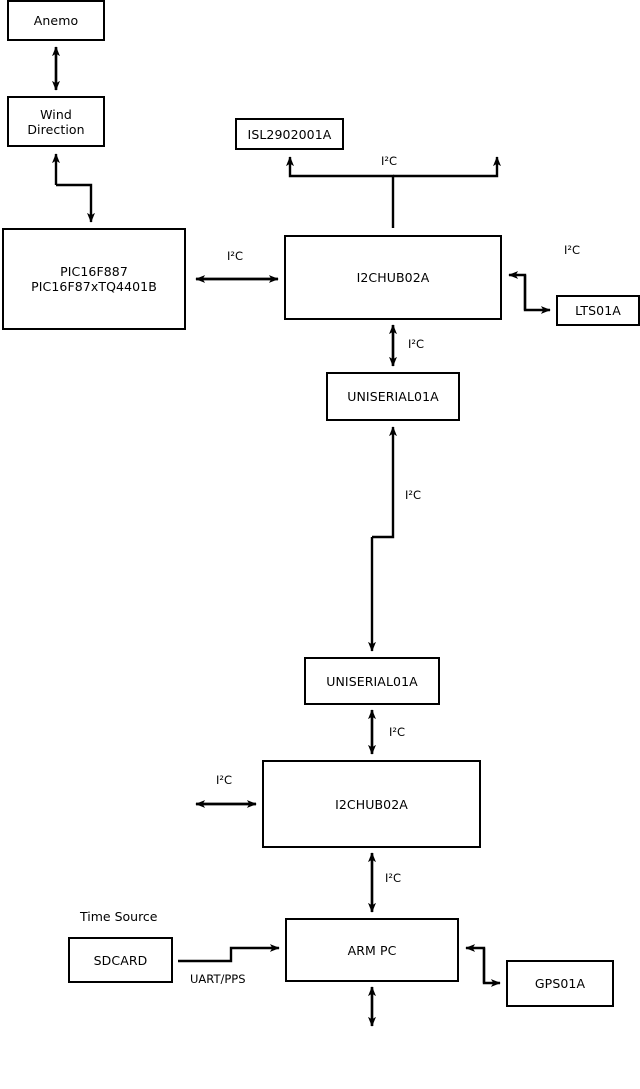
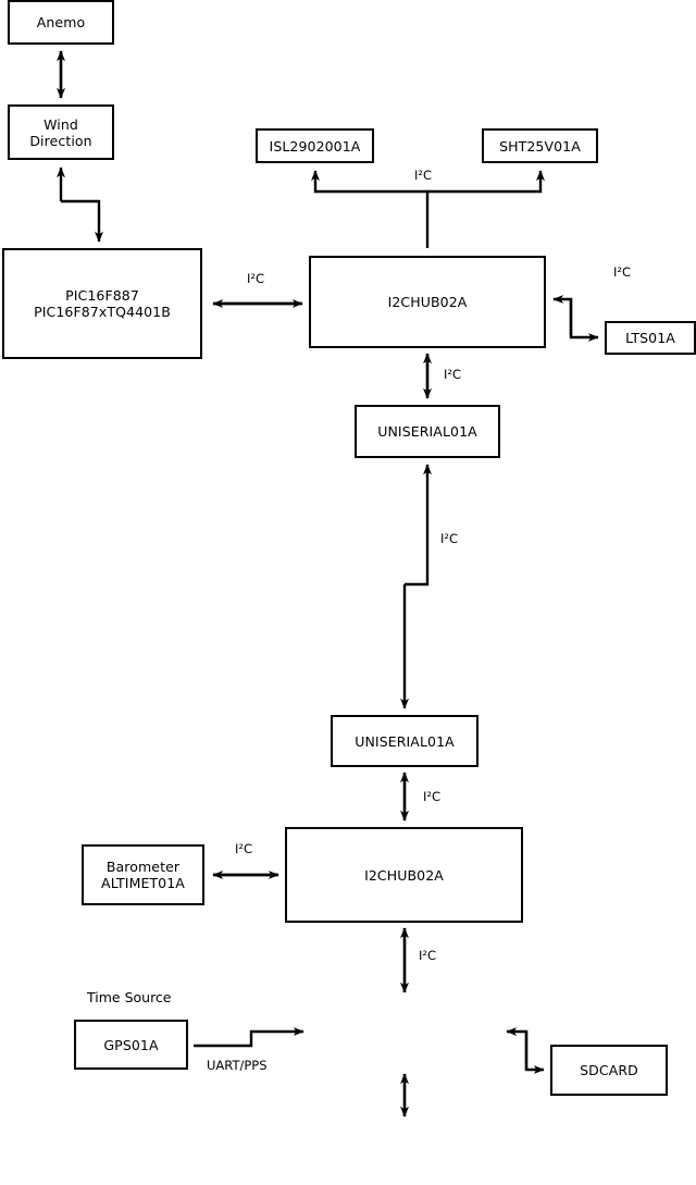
  Anemo
  Wind
  Direction
  PIC16F887
  PIC16F87xTQ4401B
  ISL2902001A
+ SHT25V01A
  I2CHUB02A
  LTS01A
  UNISERIAL01A
  UNISERIAL01A
+ Barometer
+ ALTIMET01A
  I2CHUB02A
- SDCARD
+ GPS01A
- ARM PC
- GPS01A
+ SDCARD
  Time Source
  I²C
  I²C
  I²C
  I²C
  I²C
  I²C
  I²C
  I²C
  UART/PPS
